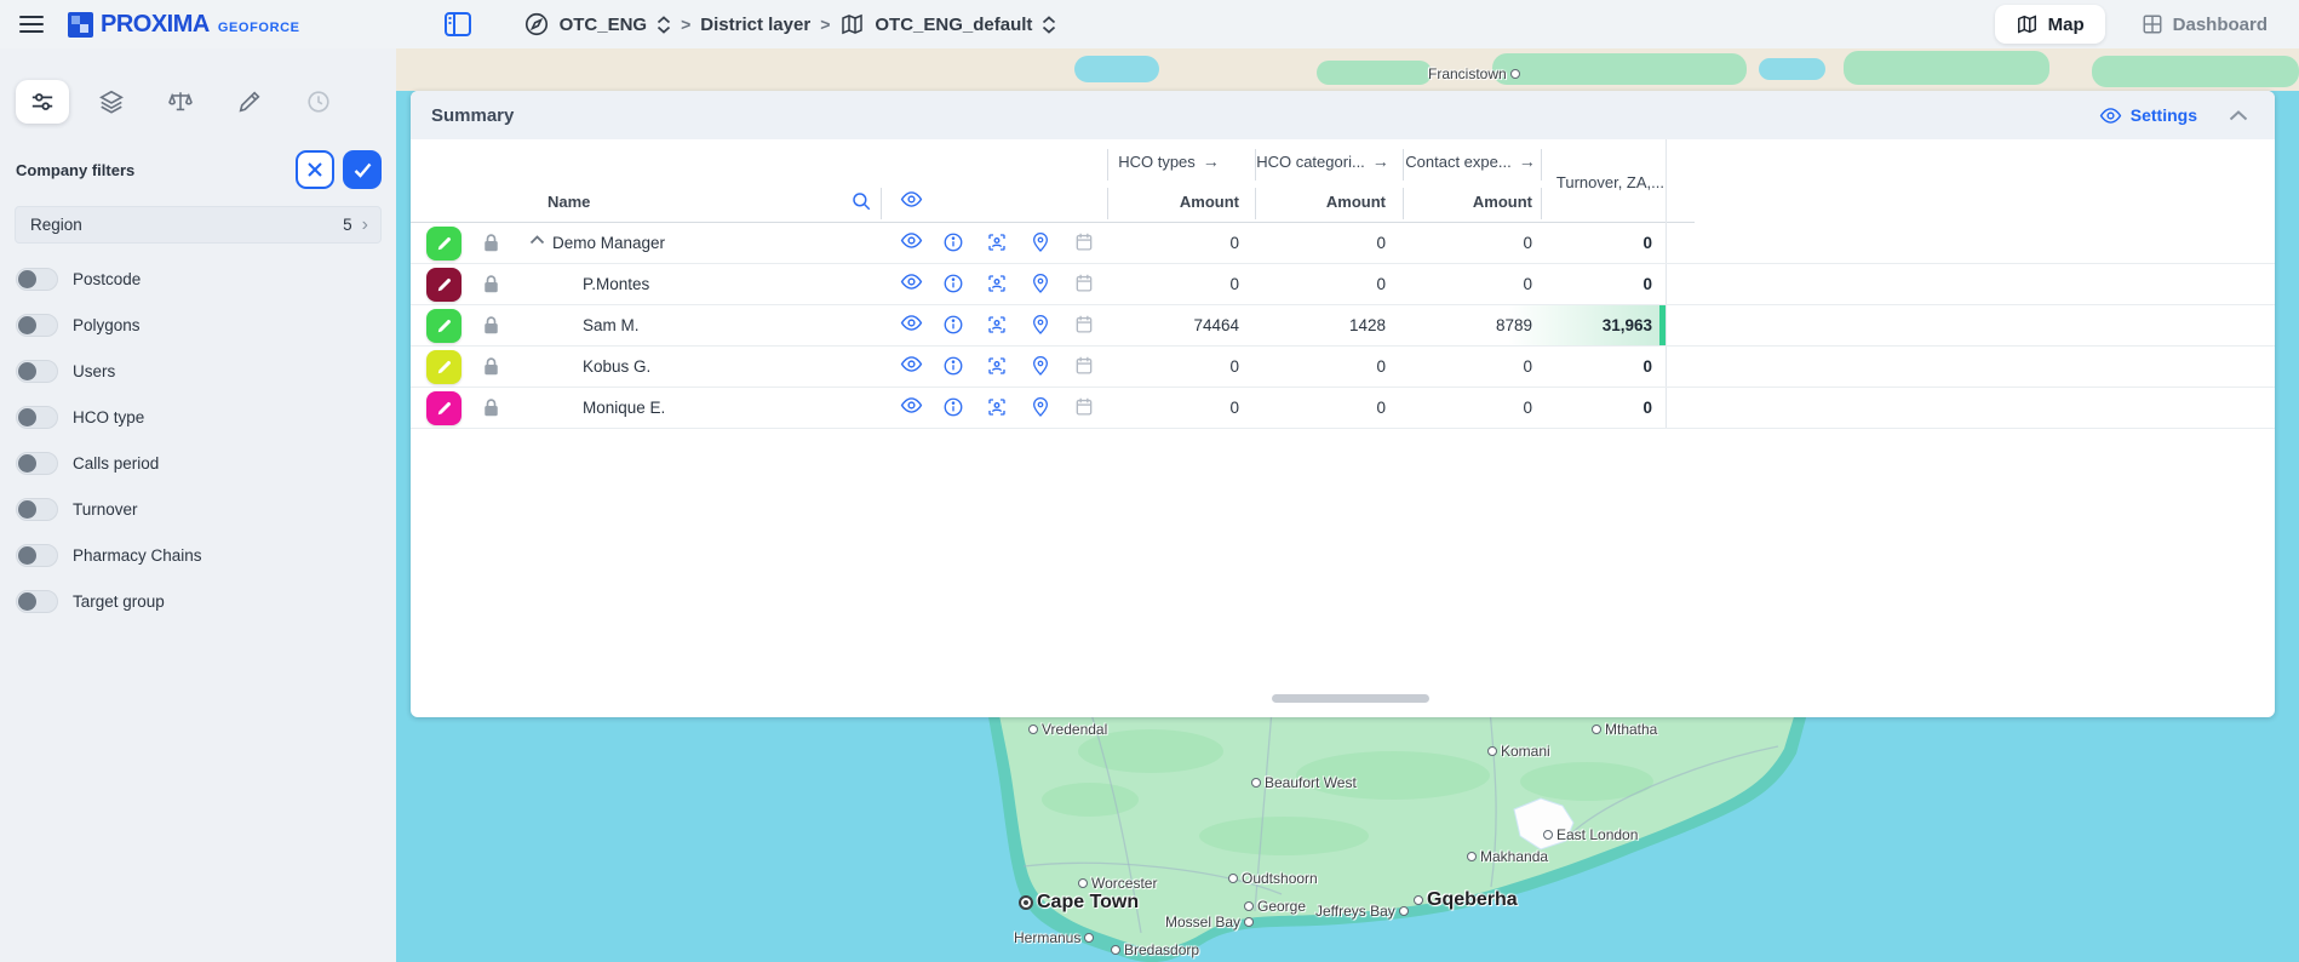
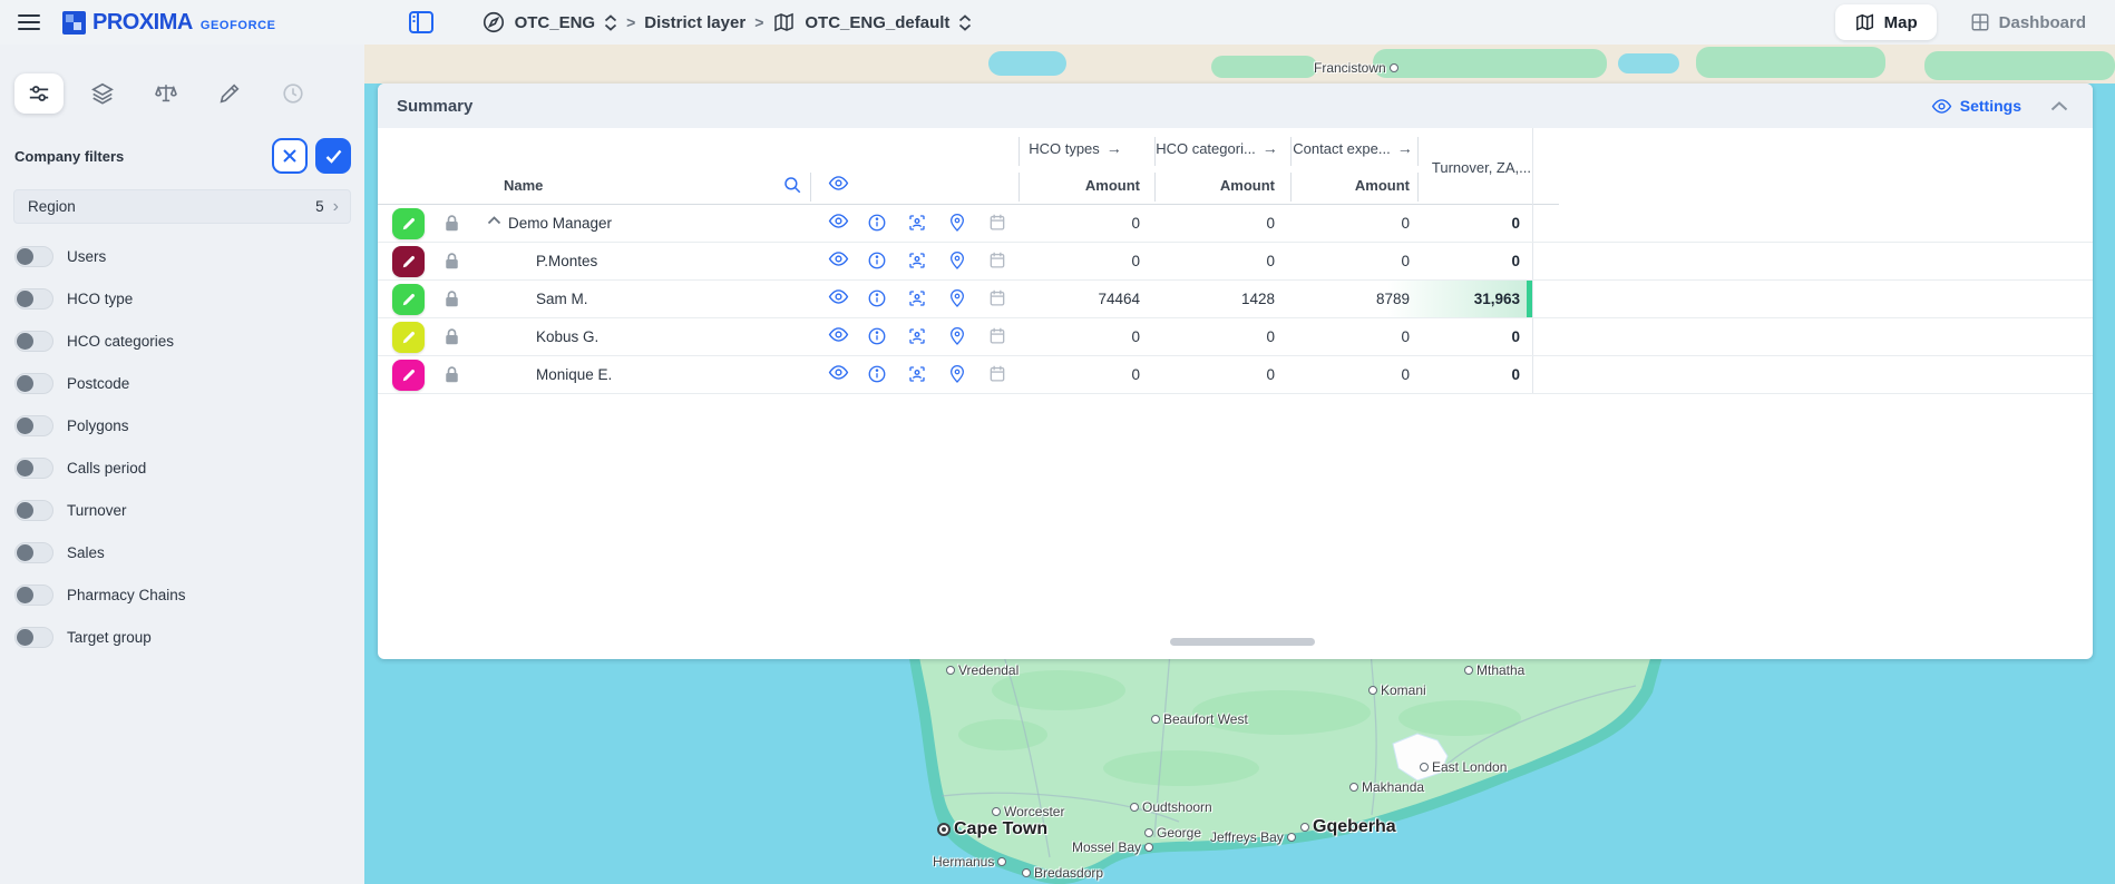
  PROXIMA
  GEOFORCE
  OTC_ENG
  >
  District layer
  >
  OTC_ENG_default
  Map
  Dashboard
  Company filters
  Region
  5
  ›
- Postcode
+ Users
- Polygons
+ HCO type
+ HCO categories
- Users
+ Postcode
- HCO type
+ Polygons
  Calls period
  Turnover
+ Sales
  Pharmacy Chains
  Target group
  Francistown
  Vredendal
  Mthatha
  Komani
  Beaufort West
  East London
  Makhanda
  Worcester
  Oudtshoorn
  Cape Town
  George
  Jeffreys Bay
  Gqeberha
  Mossel Bay
  Hermanus
  Bredasdorp
  Summary
  Settings
  HCO types
  →
  HCO categori...
  →
  Contact expe...
  →
  Turnover, ZA,...
  Name
  Amount
  Amount
  Amount
  Demo Manager
  0
  0
  0
  0
  P.Montes
  0
  0
  0
  0
  Sam M.
  74464
  1428
  8789
  31,963
  Kobus G.
  0
  0
  0
  0
  Monique E.
  0
  0
  0
  0
